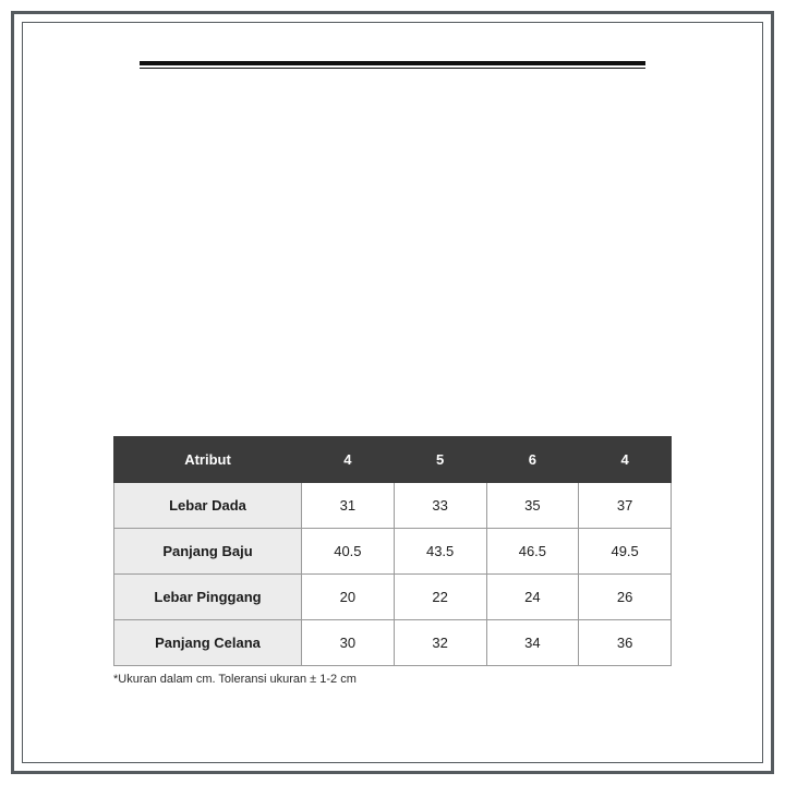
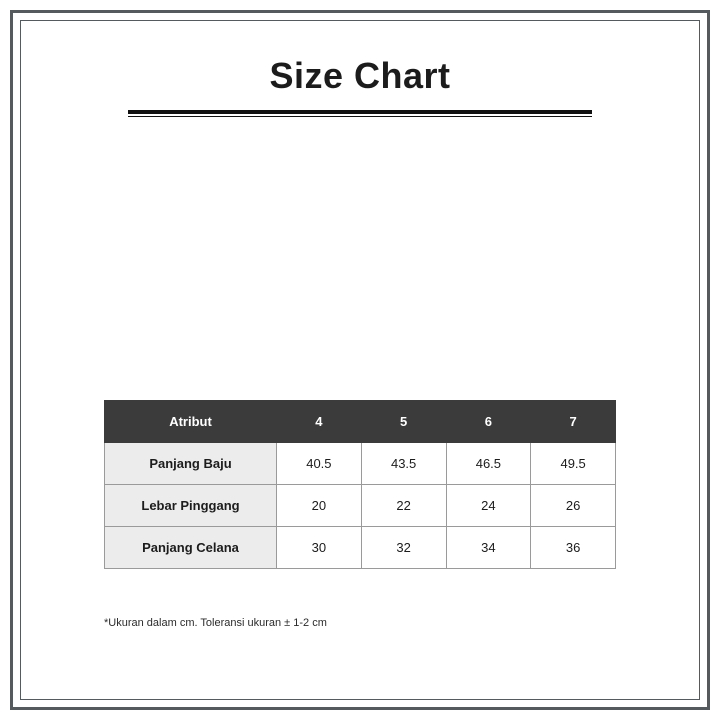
+ Size Chart
- Atribut	4	5	6	4
+ Atribut	4	5	6	7
- Lebar Dada	31	33	35	37
  Panjang Baju	40.5	43.5	46.5	49.5
  Lebar Pinggang	20	22	24	26
  Panjang Celana	30	32	34	36
  *Ukuran dalam cm. Toleransi ukuran ± 1-2 cm
